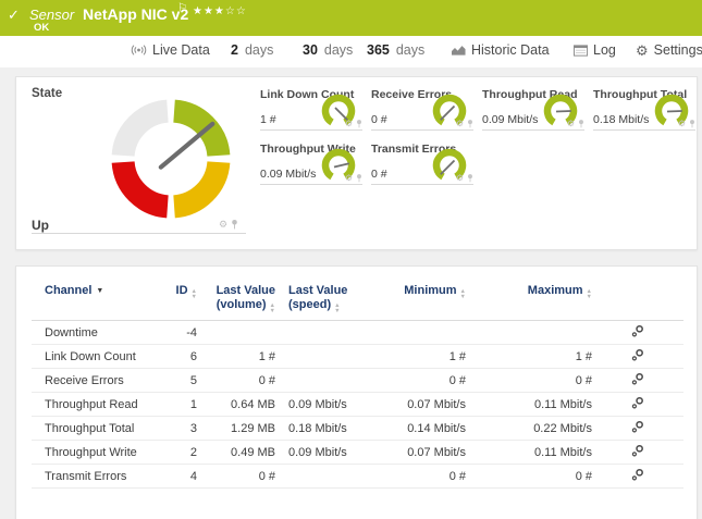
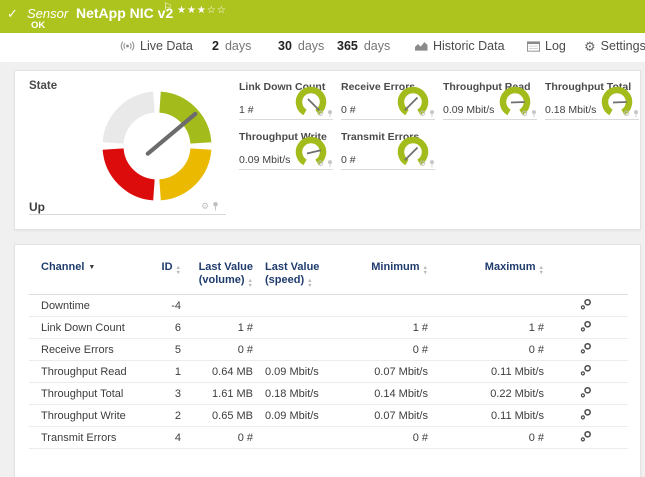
  ✓
  Sensor
  NetApp NIC v2
  ⚐
  ★★★☆☆
  OK
  Live Data
  2
  days
  30
  days
  365
  days
  Historic Data
  Log
  ⚙
  Settings
  State
  Up
  ⚙
  Link Down Cont
  1 #
  ⚙
  Receive Error
  0 #
  ⚙
  Throughput Rad
  0.09 Mbit/s
  ⚙
  Throughput Ttal
  0.18 Mbit/s
  ⚙
  Throughput Wite
  0.09 Mbit/s
  ⚙
  Transmit Erros
  0 #
  ⚙
  Channel	ID	Last Value (volume)	Last Value (speed)	Minimum	Maximum
  Downtime	-4
  Link Down Count	6	1 #		1 #	1 #
  Receive Errors	5	0 #		0 #	0 #
  Throughput Read	1	0.64 MB	0.09 Mbit/s	0.07 Mbit/s	0.11 Mbit/s
- Throughput Total	3	1.29 MB	0.18 Mbit/s	0.14 Mbit/s	0.22 Mbit/s
+ Throughput Total	3	1.61 MB	0.18 Mbit/s	0.14 Mbit/s	0.22 Mbit/s
- Throughput Write	2	0.49 MB	0.09 Mbit/s	0.07 Mbit/s	0.11 Mbit/s
+ Throughput Write	2	0.65 MB	0.09 Mbit/s	0.07 Mbit/s	0.11 Mbit/s
  Transmit Errors	4	0 #		0 #	0 #
